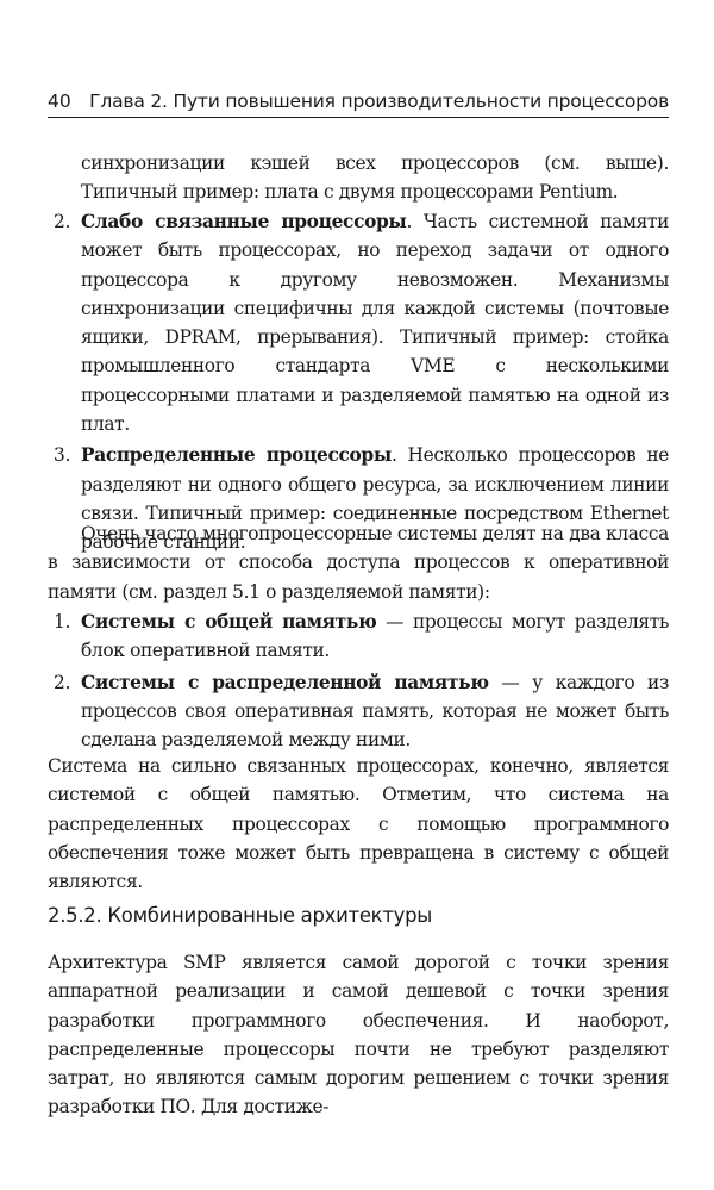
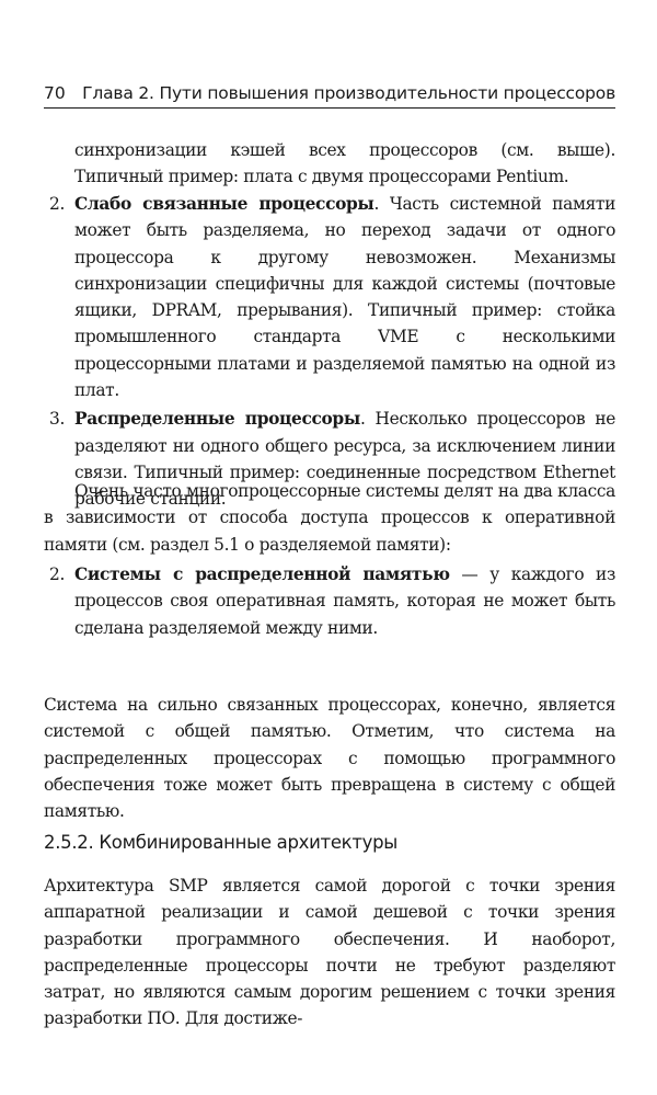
- 40
+ 70
  Глава 2. Пути повышения производительности процессоров
  синхронизации кэшей всех процессоров (см. выше). Типичный пример: плата с двумя процессорами Pentium.
  2.
- Слабо связанные процессоры. Часть системной памяти может быть процессорах, но переход задачи от одного процессора к другому невозможен. Механизмы синхронизации специфичны для каждой системы (почтовые ящики, DPRAM, прерывания). Типичный пример: стойка промышленного стандарта VME с несколькими процессорными платами и разделяемой памятью на одной из плат.
+ Слабо связанные процессоры. Часть системной памяти может быть разделяема, но переход задачи от одного процессора к другому невозможен. Механизмы синхронизации специфичны для каждой системы (почтовые ящики, DPRAM, прерывания). Типичный пример: стойка промышленного стандарта VME с несколькими процессорными платами и разделяемой памятью на одной из плат.
  3.
  Распределенные процессоры. Несколько процессоров не разделяют ни одного общего ресурса, за исключением линии связи. Типичный пример: соединенные посредством Ethernet рабочие станции.
  Очень часто многопроцессорные системы делят на два класса в зависимости от способа доступа процессов к оперативной памяти (см. раздел 5.1 о разделяемой памяти):
- 1.
- Системы с общей памятью — процессы могут разделять блок оперативной памяти.
  2.
  Системы с распределенной памятью — у каждого из процессов своя оперативная память, которая не может быть сделана разделяемой между ними.
- Система на сильно связанных процессорах, конечно, является системой с общей памятью. Отметим, что система на распределенных процессорах с помощью программного обеспечения тоже может быть превращена в систему с общей являются.
+ Система на сильно связанных процессорах, конечно, является системой с общей памятью. Отметим, что система на распределенных процессорах с помощью программного обеспечения тоже может быть превращена в систему с общей памятью.
  2.5.2. Комбинированные архитектуры
  Архитектура SMP является самой дорогой с точки зрения аппаратной реализации и самой дешевой с точки зрения разработки программного обеспечения. И наоборот, распределенные процессоры почти не требуют разделяют затрат, но являются самым дорогим решением с точки зрения разработки ПО. Для достиже-
